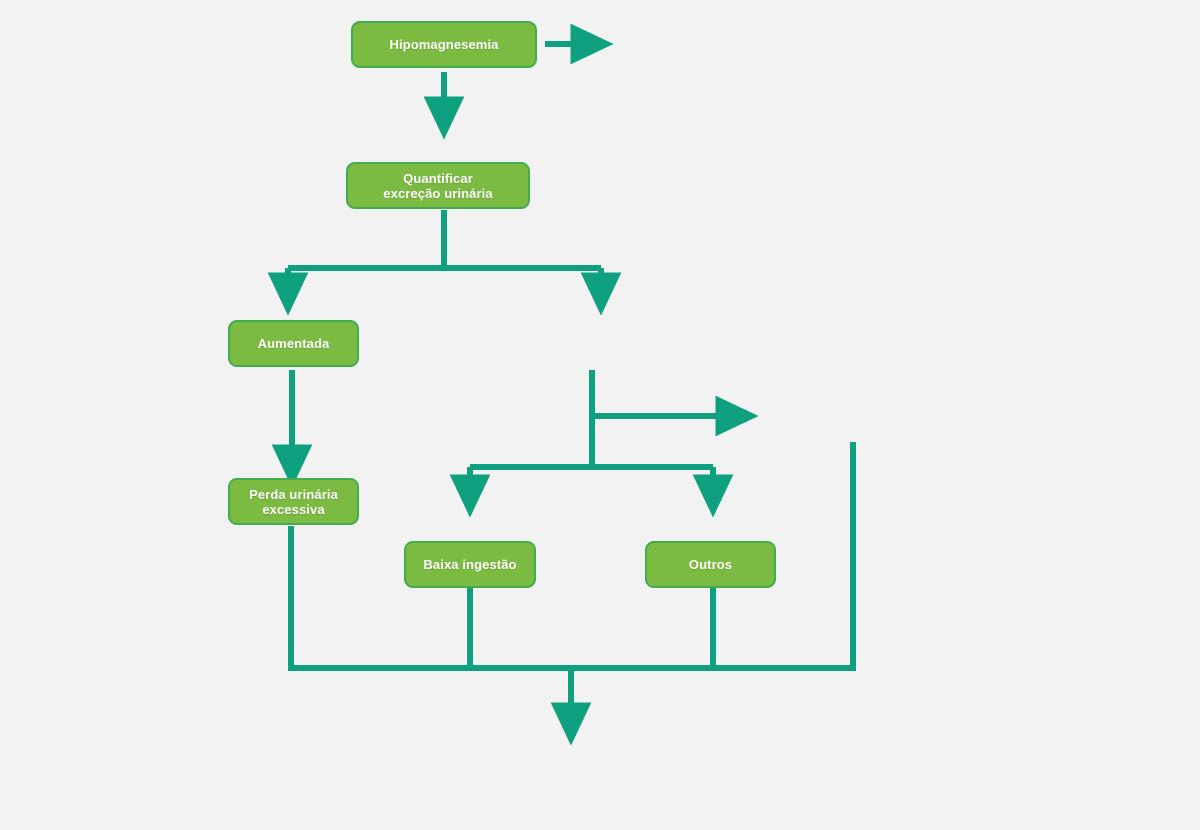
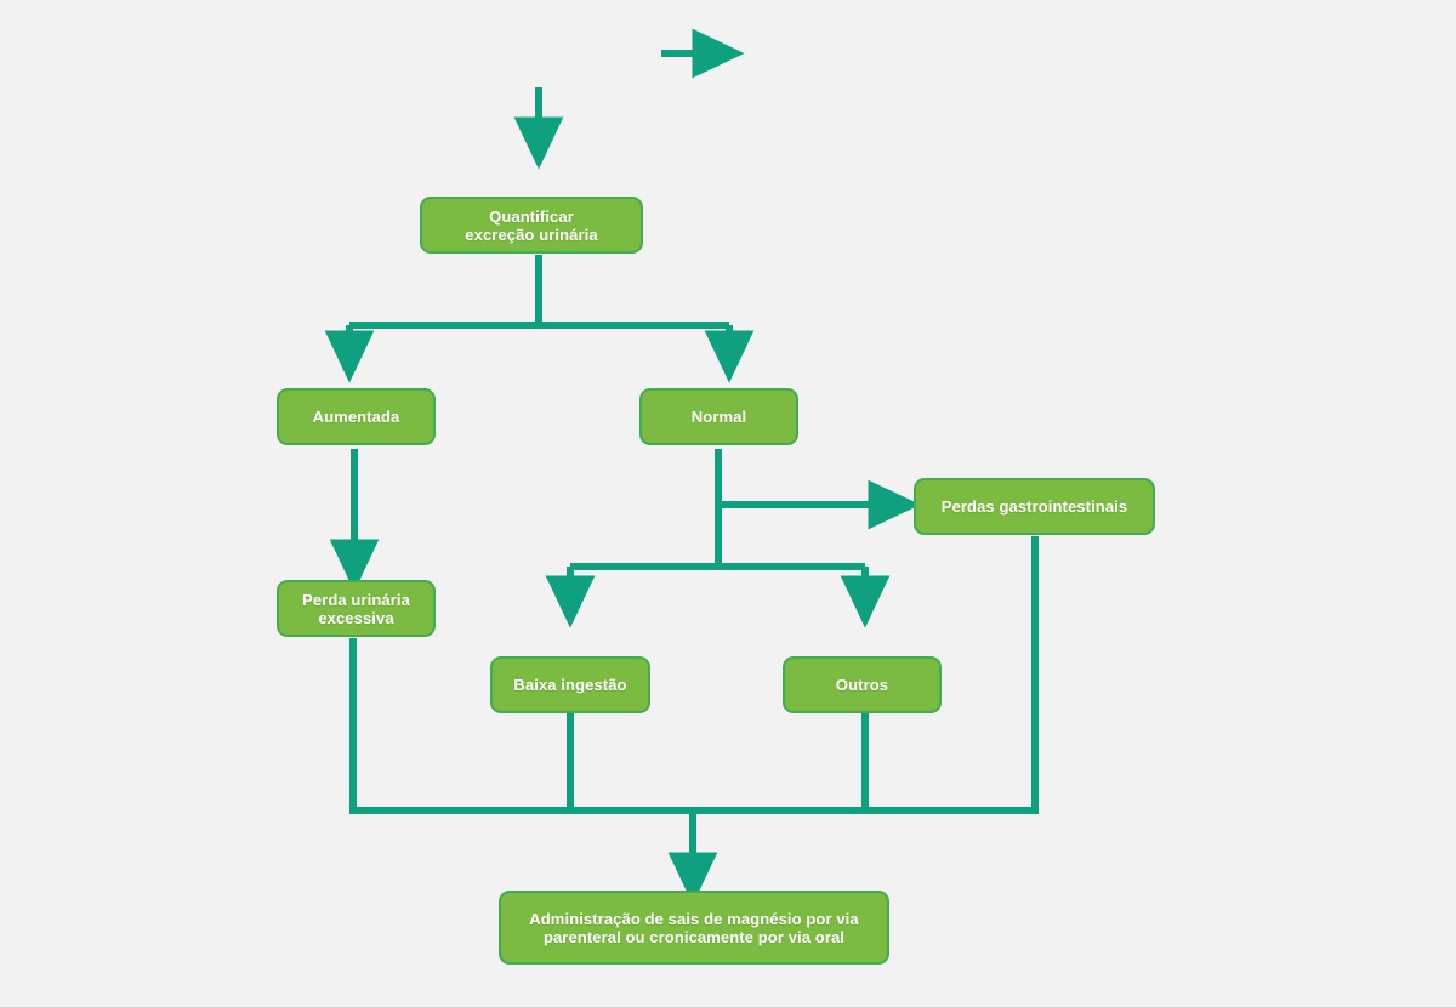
- Hipomagnesemia
  Quantificar
  excreção urinária
  Aumentada
+ Normal
+ Perdas gastrointestinais
  Perda urinária
  excessiva
  Baixa ingestão
  Outros
+ Administração de sais de magnésio por via
+ parenteral ou cronicamente por via oral
